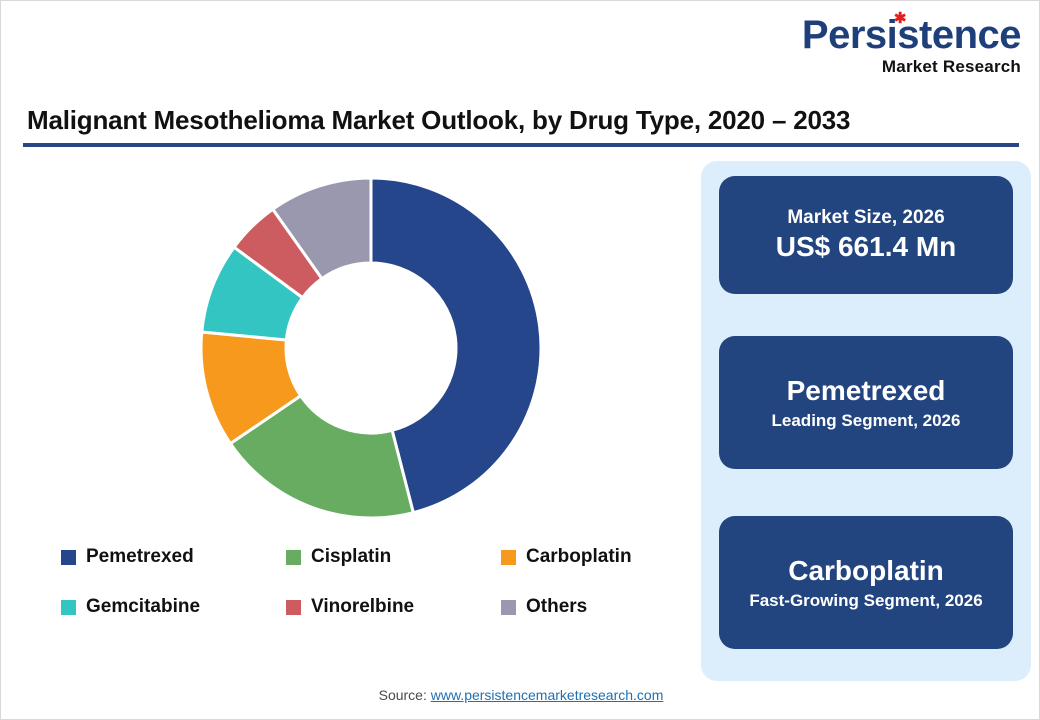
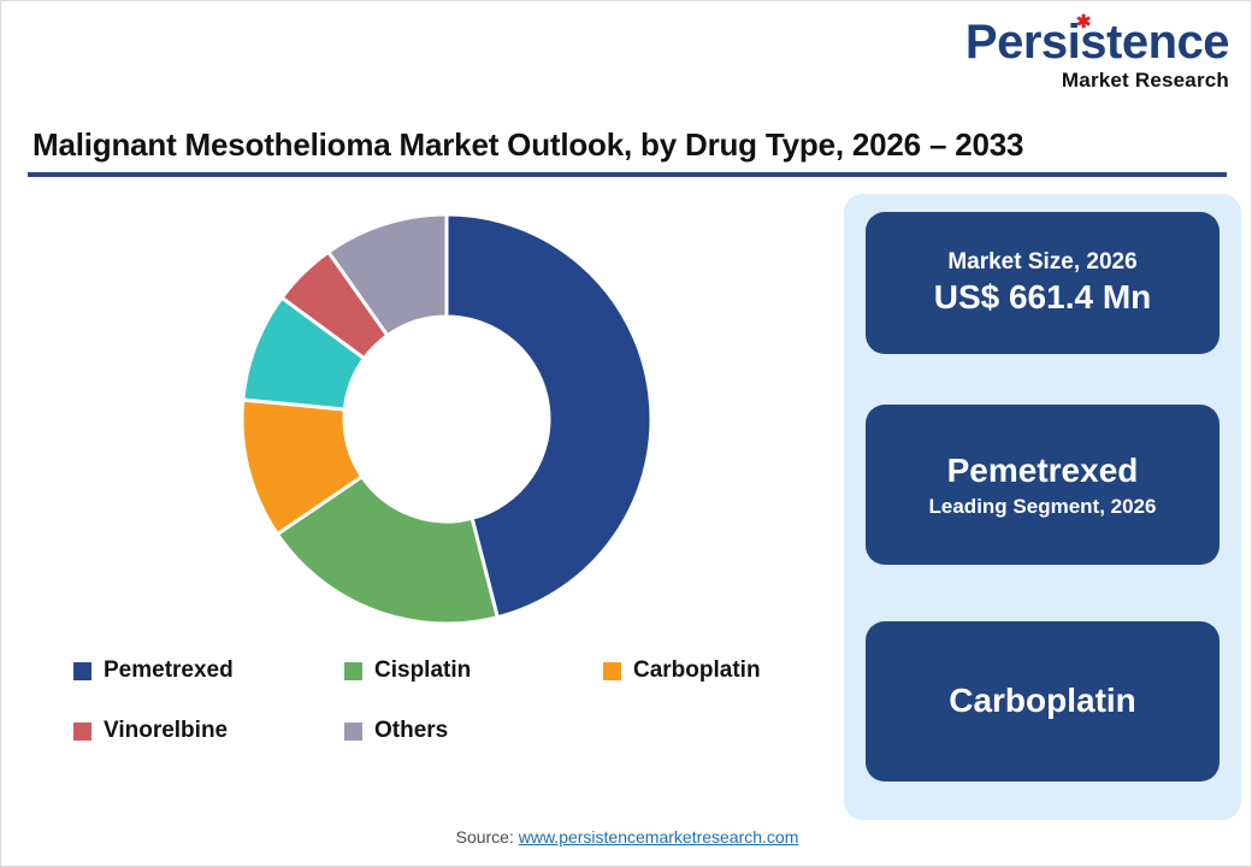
  Persistence
  ✱
  Market Research
- Malignant Mesothelioma Market Outlook, by Drug Type, 2020 – 2033
+ Malignant Mesothelioma Market Outlook, by Drug Type, 2026 – 2033
  Pemetrexed
  Cisplatin
  Carboplatin
- Gemcitabine
  Vinorelbine
  Others
  Market Size, 2026
  US$ 661.4 Mn
  Pemetrexed
  Leading Segment, 2026
  Carboplatin
- Fast-Growing Segment, 2026
  Source: www.persistencemarketresearch.com
